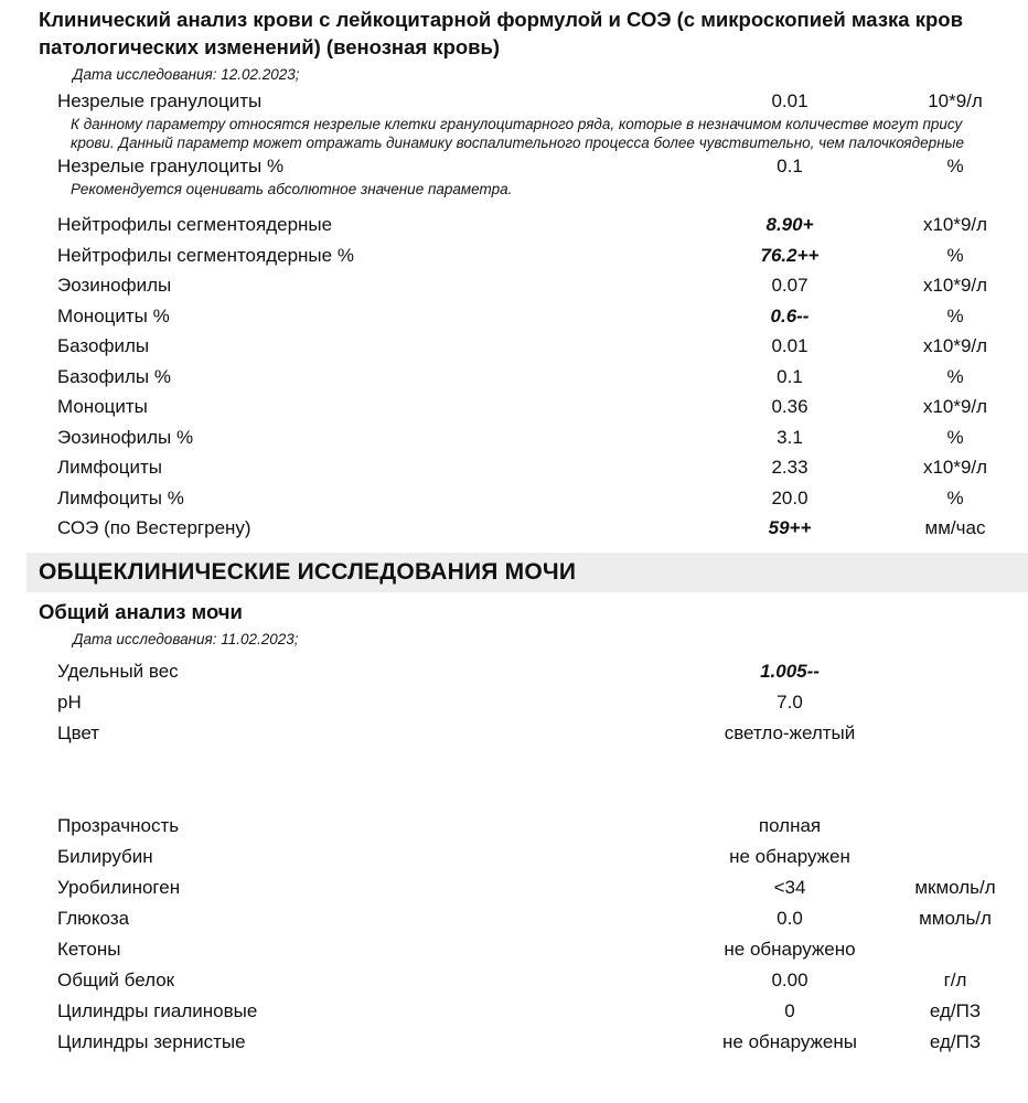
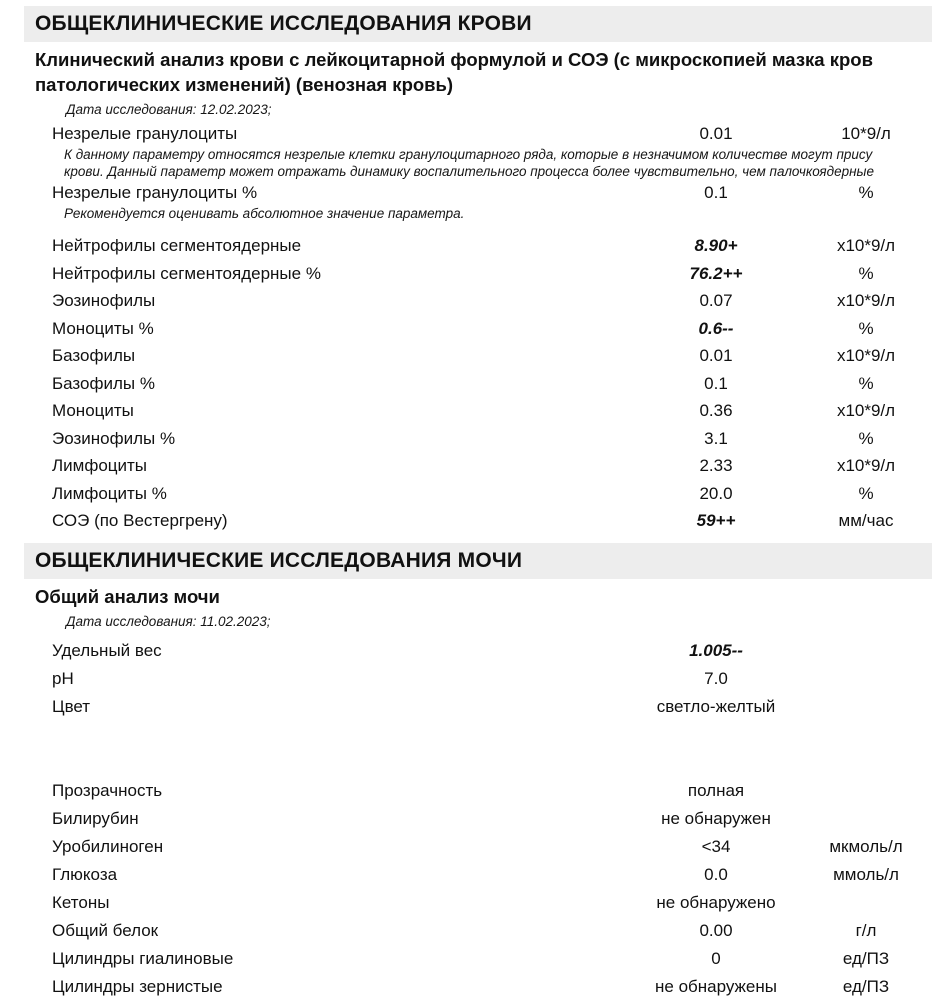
+ ОБЩЕКЛИНИЧЕСКИЕ ИССЛЕДОВАНИЯ КРОВИ
  Клинический анализ крови с лейкоцитарной формулой и СОЭ (с микроскопией мазка кров
  патологических изменений) (венозная кровь)
  Дата исследования: 12.02.2023;
  Незрелые гранулоциты
  0.01
  10*9/л
  К данному параметру относятся незрелые клетки гранулоцитарного ряда, которые в незначимом количестве могут прису
  крови. Данный параметр может отражать динамику воспалительного процесса более чувствительно, чем палочкоядерные
  Незрелые гранулоциты %
  0.1
  %
  Рекомендуется оценивать абсолютное значение параметра.
  Нейтрофилы сегментоядерные
  8.90+
  х10*9/л
  Нейтрофилы сегментоядерные %
  76.2++
  %
  Эозинофилы
  0.07
  х10*9/л
  Моноциты %
  0.6--
  %
  Базофилы
  0.01
  х10*9/л
  Базофилы %
  0.1
  %
  Моноциты
  0.36
  х10*9/л
  Эозинофилы %
  3.1
  %
  Лимфоциты
  2.33
  х10*9/л
  Лимфоциты %
  20.0
  %
  СОЭ (по Вестергрену)
  59++
  мм/час
  ОБЩЕКЛИНИЧЕСКИЕ ИССЛЕДОВАНИЯ МОЧИ
  Общий анализ мочи
  Дата исследования: 11.02.2023;
  Удельный вес
  1.005--
  pH
  7.0
  Цвет
  светло-желтый
  Прозрачность
  полная
  Билирубин
  не обнаружен
  Уробилиноген
  <34
  мкмоль/л
  Глюкоза
  0.0
  ммоль/л
  Кетоны
  не обнаружено
  Общий белок
  0.00
  г/л
  Цилиндры гиалиновые
  0
  ед/ПЗ
  Цилиндры зернистые
  не обнаружены
  ед/ПЗ
